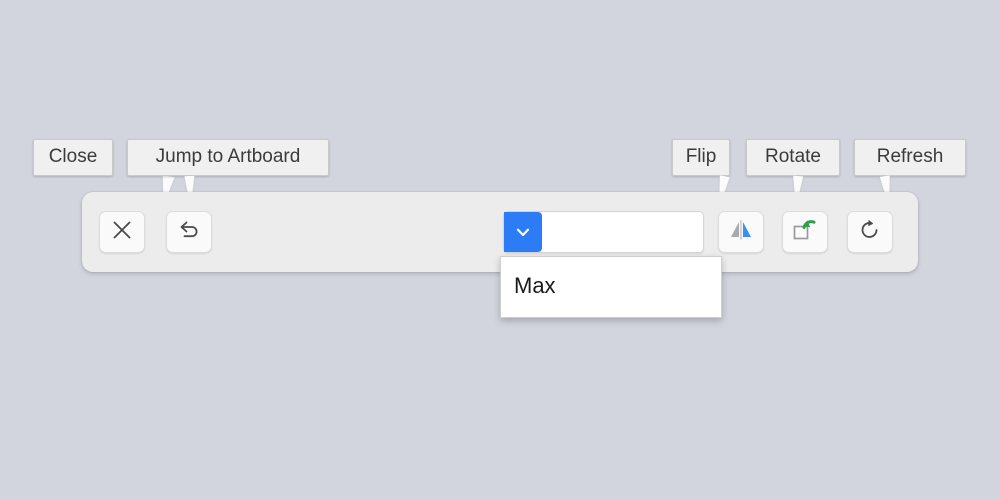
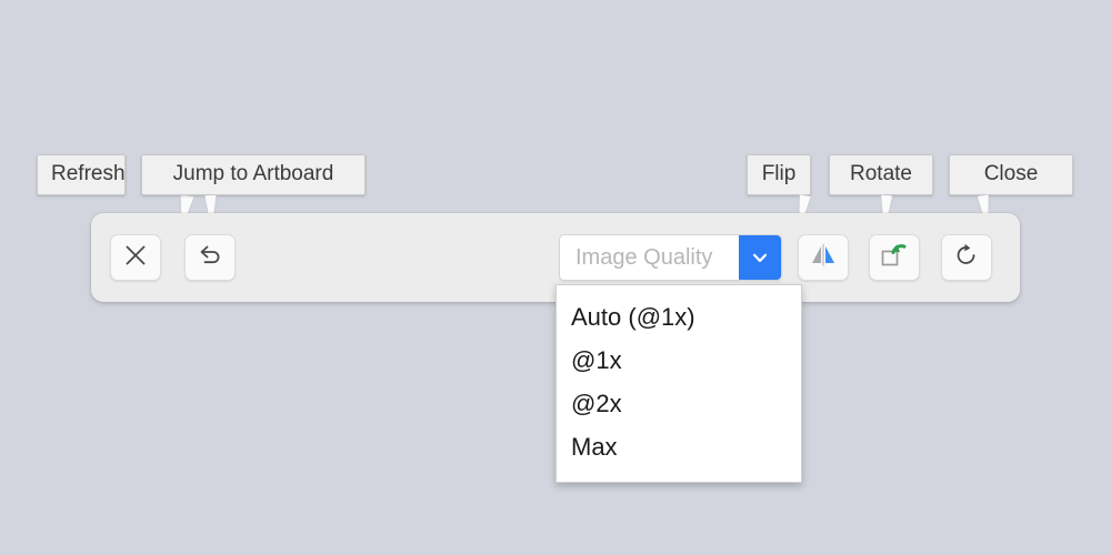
- Close
+ Refresh
  Jump to Artboard
  Flip
  Rotate
- Refresh
+ Close
+ Image Quality
+ Auto (@1x)
+ @1x
+ @2x
  Max
